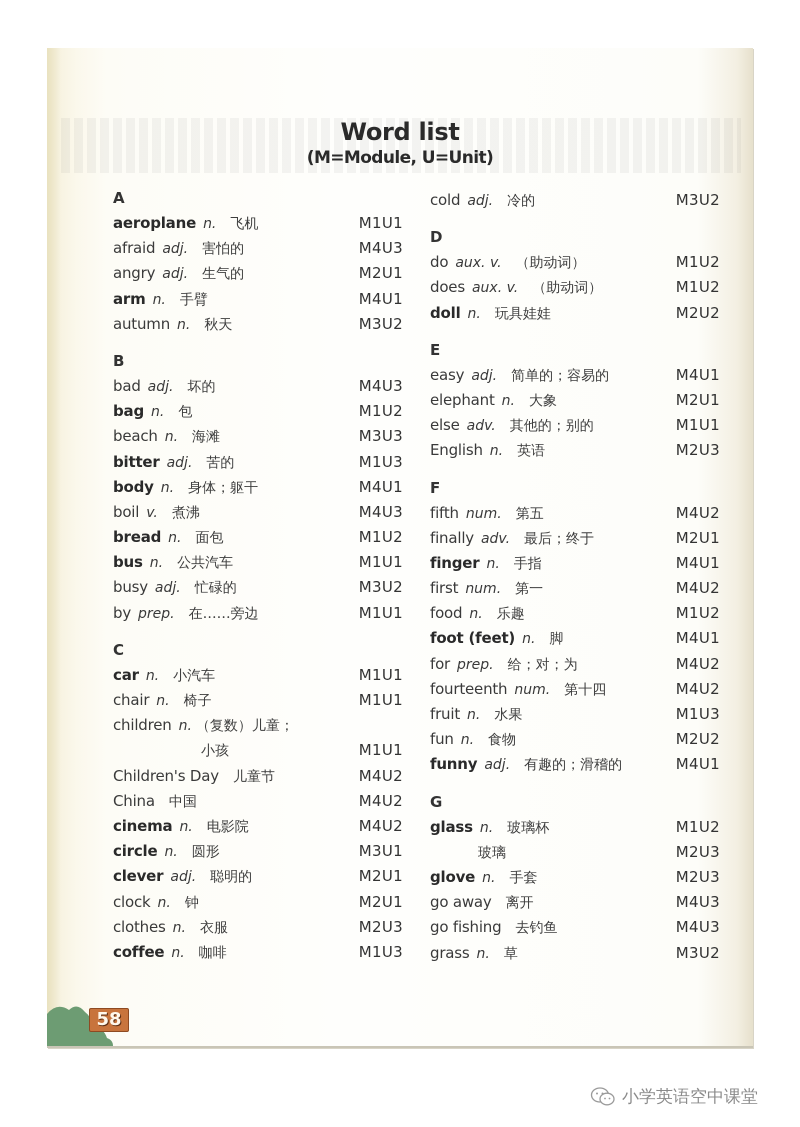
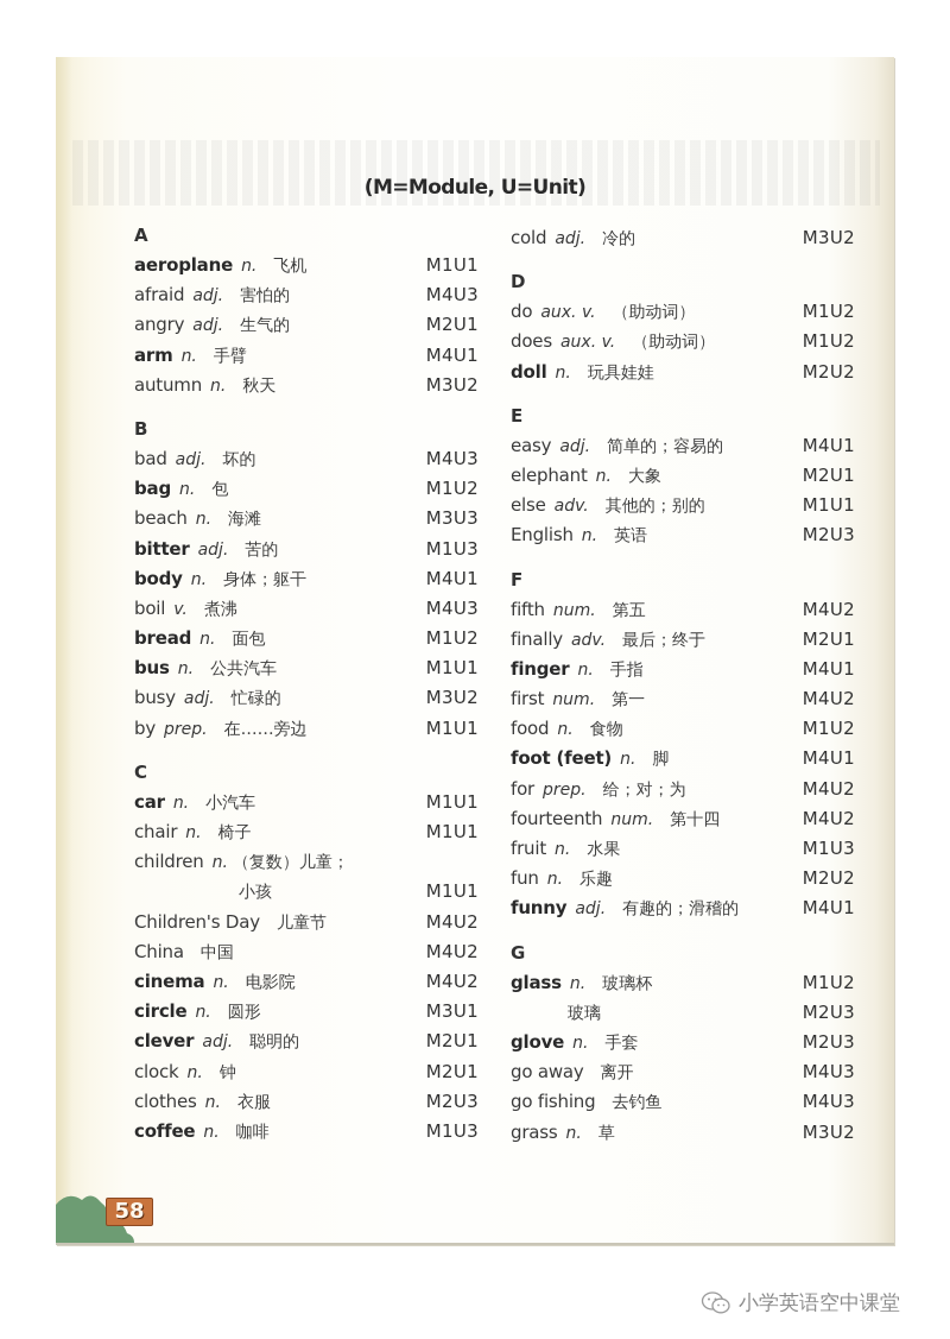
- Word list
  (M=Module, U=Unit)
  A
  aeroplane n. 飞机
  M1U1
  afraid adj. 害怕的
  M4U3
  angry adj. 生气的
  M2U1
  arm n. 手臂
  M4U1
  autumn n. 秋天
  M3U2
  B
  bad adj. 坏的
  M4U3
  bag n. 包
  M1U2
  beach n. 海滩
  M3U3
  bitter adj. 苦的
  M1U3
  body n. 身体；躯干
  M4U1
  boil v. 煮沸
  M4U3
  bread n. 面包
  M1U2
  bus n. 公共汽车
  M1U1
  busy adj. 忙碌的
  M3U2
  by prep. 在……旁边
  M1U1
  C
  car n. 小汽车
  M1U1
  chair n. 椅子
  M1U1
  children n. （复数）儿童；
  小孩
  M1U1
  Children's Day 儿童节
  M4U2
  China 中国
  M4U2
  cinema n. 电影院
  M4U2
  circle n. 圆形
  M3U1
  clever adj. 聪明的
  M2U1
  clock n. 钟
  M2U1
  clothes n. 衣服
  M2U3
  coffee n. 咖啡
  M1U3
  cold adj. 冷的
  M3U2
  D
  do aux. v. （助动词）
  M1U2
  does aux. v. （助动词）
  M1U2
  doll n. 玩具娃娃
  M2U2
  E
  easy adj. 简单的；容易的
  M4U1
  elephant n. 大象
  M2U1
  else adv. 其他的；别的
  M1U1
  English n. 英语
  M2U3
  F
  fifth num. 第五
  M4U2
  finally adv. 最后；终于
  M2U1
  finger n. 手指
  M4U1
  first num. 第一
  M4U2
- food n. 乐趣
+ food n. 食物
  M1U2
  foot (feet) n. 脚
  M4U1
  for prep. 给；对；为
  M4U2
  fourteenth num. 第十四
  M4U2
  fruit n. 水果
  M1U3
- fun n. 食物
+ fun n. 乐趣
  M2U2
  funny adj. 有趣的；滑稽的
  M4U1
  G
  glass n. 玻璃杯
  M1U2
  玻璃
  M2U3
  glove n. 手套
  M2U3
  go away 离开
  M4U3
  go fishing 去钓鱼
  M4U3
  grass n. 草
  M3U2
  58
  小学英语空中课堂
